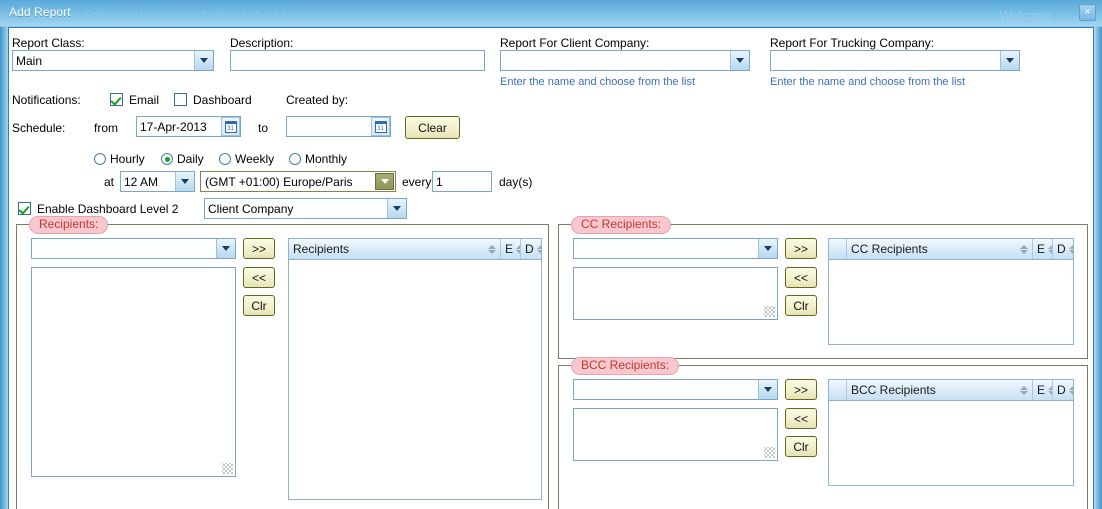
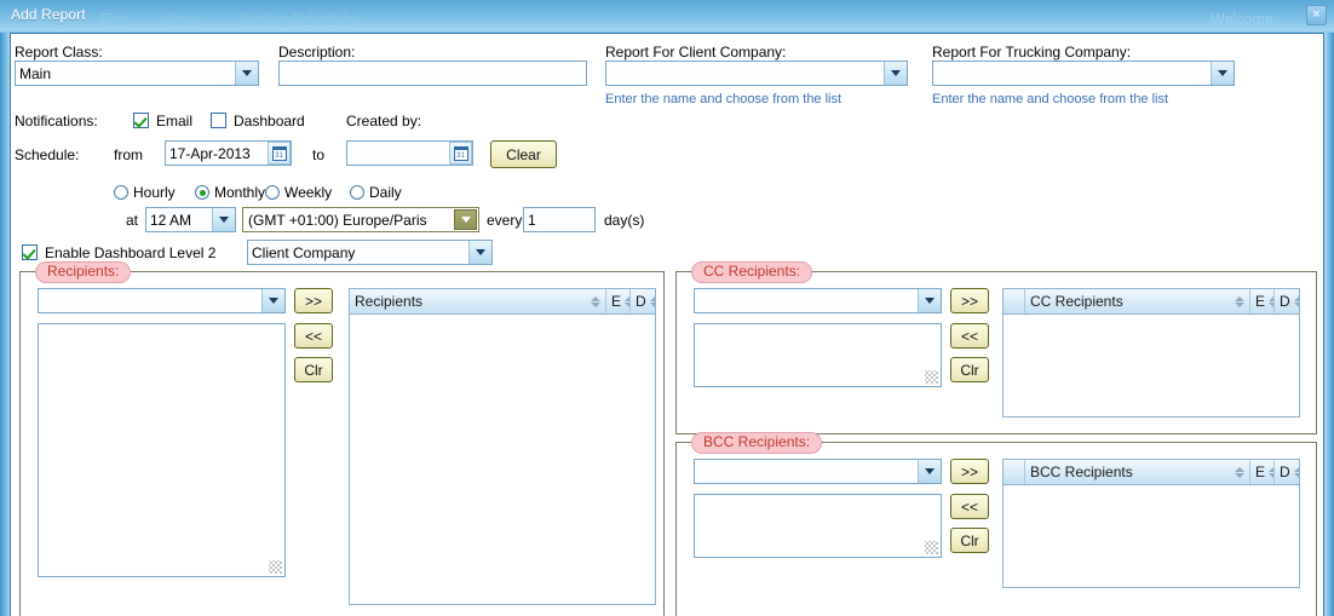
  Edit
  View
  Sailing Schedule
  Welcome
  Add Report
  ×
  Report Class:
  Description:
  Report For Client Company:
  Report For Trucking Company:
  Main
  Enter the name and choose from the list
  Enter the name and choose from the list
  Notifications:
  Email
  Dashboard
  Created by:
  Schedule:
  from
  17-Apr-2013
  to
  Clear
  Hourly
- Daily
+ Monthly
  Weekly
- Monthly
+ Daily
  at
  12 AM
  (GMT +01:00) Europe/Paris
  every
  1
  day(s)
  Enable Dashboard Level 2
  Client Company
  Recipients:
  >>
  <<
  Clr
  Recipients
  E
  D
  CC Recipients:
  >>
  <<
  Clr
  CC Recipients
  E
  D
  BCC Recipients:
  >>
  <<
  Clr
  BCC Recipients
  E
  D
